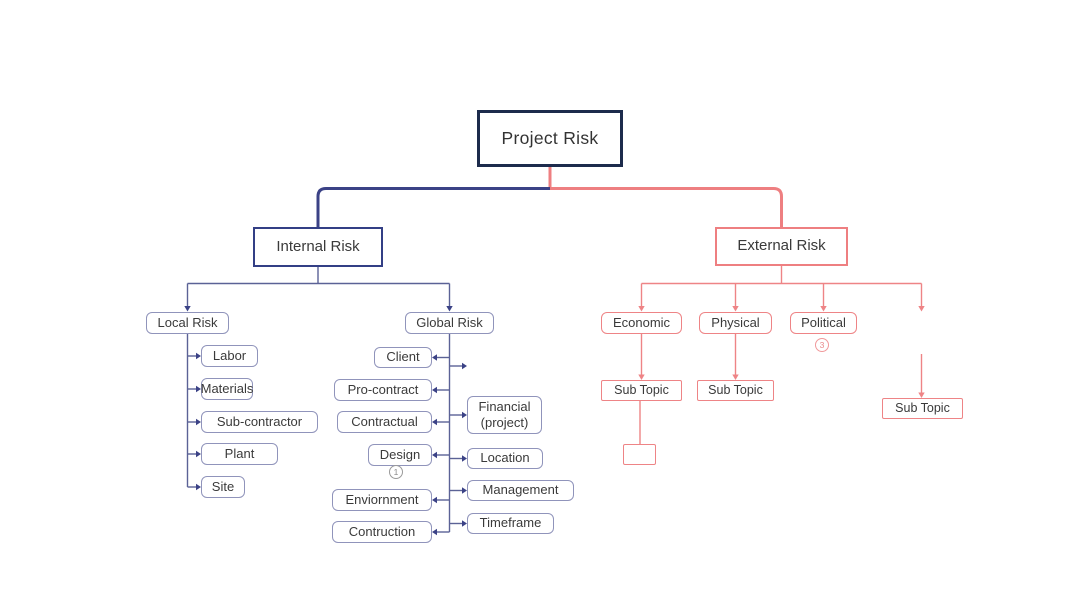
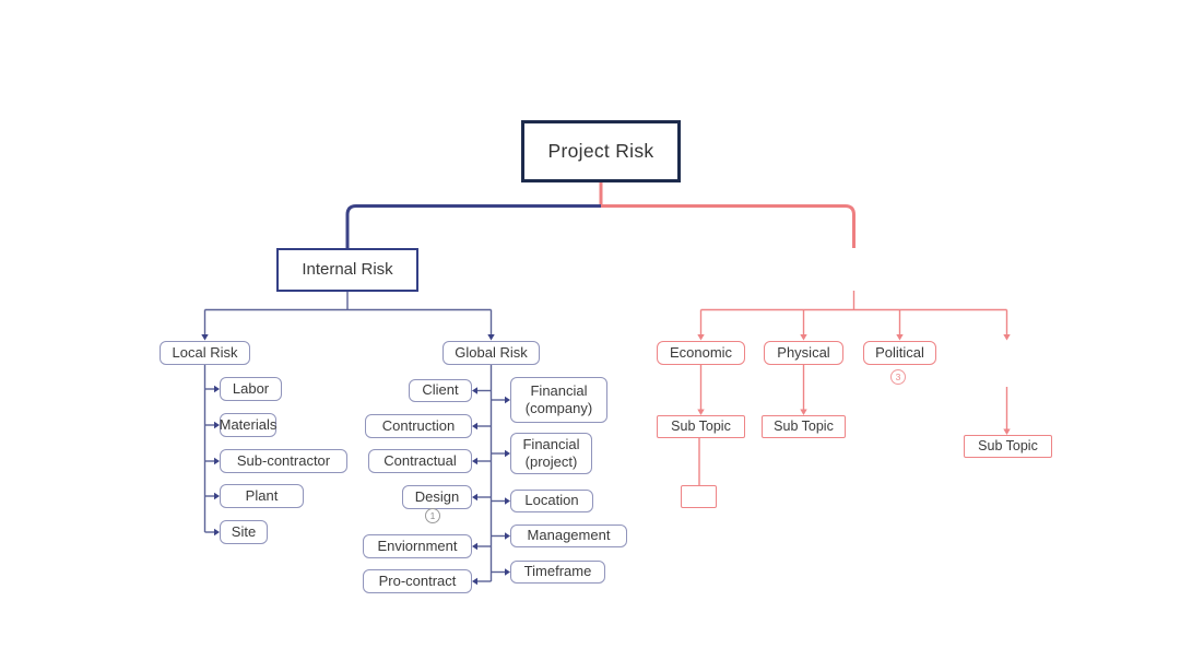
  Project Risk
  Internal Risk
- External Risk
  Local Risk
  Labor
  Materials
  Sub-contractor
  Plant
  Site
  Global Risk
  Client
- Pro-contract
+ Contruction
  Contractual
  Design
  1
  Enviornment
- Contruction
+ Pro-contract
+ Financial (company)
  Financial (project)
  Location
  Management
  Timeframe
  Economic
  Physical
  Political
  3
  Sub Topic
  Sub Topic
  Sub Topic
